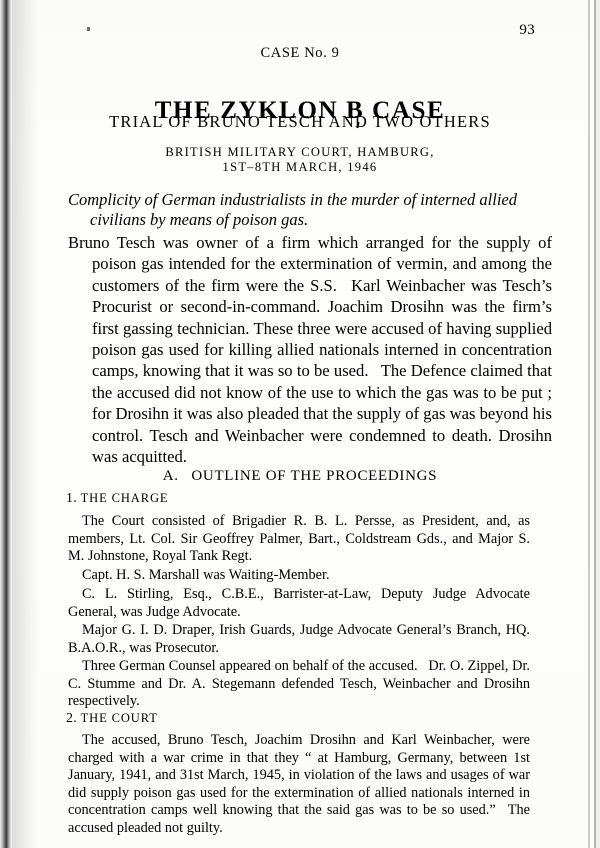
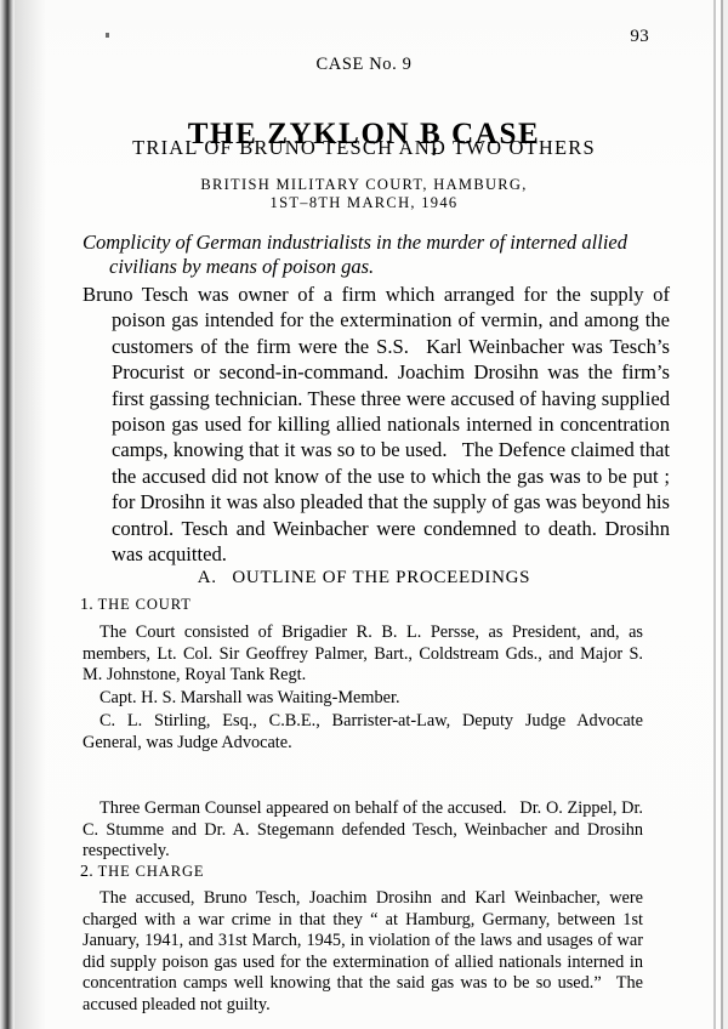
  93
  CASE No. 9
  THE ZYKLON B CASE
  TRIAL OF BRUNO TESCH AND TWO OTHERS
  BRITISH MILITARY COURT, HAMBURG,
  1ST–8TH MARCH, 1946
  Complicity of German industrialists in the murder of interned allied civilians by means of poison gas.
  Bruno Tesch was owner of a firm which arranged for the supply of poison gas intended for the extermination of vermin, and among the customers of the firm were the S.S. Karl Weinbacher was Tesch’s Procurist or second-in-command. Joachim Drosihn was the firm’s first gassing technician. These three were accused of having supplied poison gas used for killing allied nationals interned in concentration camps, knowing that it was so to be used. The Defence claimed that the accused did not know of the use to which the gas was to be put ; for Drosihn it was also pleaded that the supply of gas was beyond his control. Tesch and Weinbacher were condemned to death. Drosihn was acquitted.
  A. OUTLINE OF THE PROCEEDINGS
- 1. THE CHARGE
+ 1. THE COURT
  The Court consisted of Brigadier R. B. L. Persse, as President, and, as members, Lt. Col. Sir Geoffrey Palmer, Bart., Coldstream Gds., and Major S. M. Johnstone, Royal Tank Regt.
  Capt. H. S. Marshall was Waiting-Member.
  C. L. Stirling, Esq., C.B.E., Barrister-at-Law, Deputy Judge Advocate General, was Judge Advocate.
- Major G. I. D. Draper, Irish Guards, Judge Advocate General’s Branch, HQ. B.A.O.R., was Prosecutor.
  Three German Counsel appeared on behalf of the accused. Dr. O. Zippel, Dr. C. Stumme and Dr. A. Stegemann defended Tesch, Weinbacher and Drosihn respectively.
- 2. THE COURT
+ 2. THE CHARGE
  The accused, Bruno Tesch, Joachim Drosihn and Karl Weinbacher, were charged with a war crime in that they “ at Hamburg, Germany, between 1st January, 1941, and 31st March, 1945, in violation of the laws and usages of war did supply poison gas used for the extermination of allied nationals interned in concentration camps well knowing that the said gas was to be so used.” The accused pleaded not guilty.
